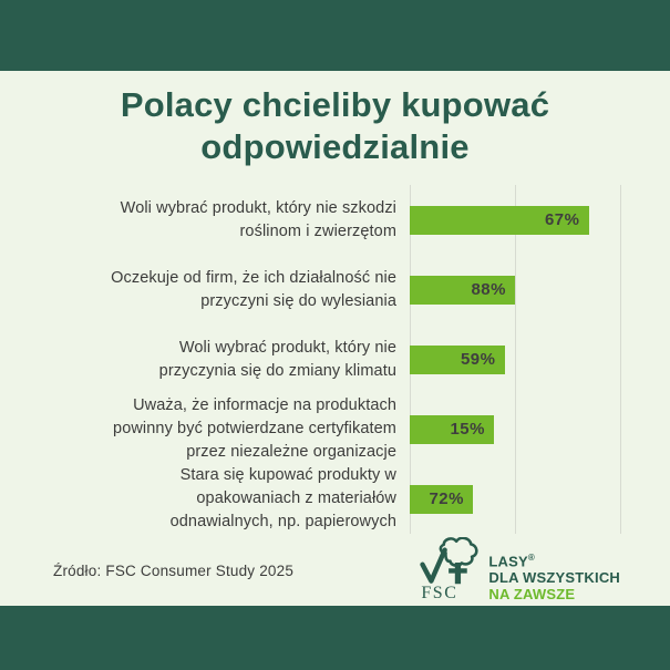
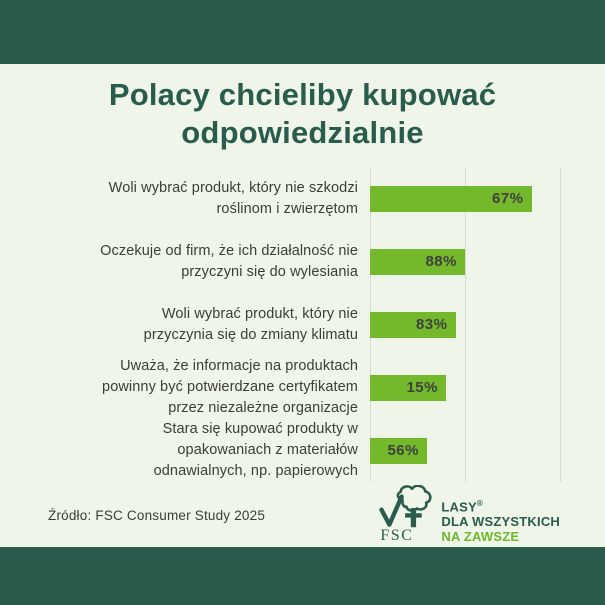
  Polacy chcieliby kupować odpowiedzialnie
  Woli wybrać produkt, który nie szkodzi
  roślinom i zwierzętom
  67%
  Oczekuje od firm, że ich działalność nie
  przyczyni się do wylesiania
  88%
  Woli wybrać produkt, który nie
  przyczynia się do zmiany klimatu
- 59%
+ 83%
  Uważa, że informacje na produktach
  powinny być potwierdzane certyfikatem
  przez niezależne organizacje
  15%
  Stara się kupować produkty w
  opakowaniach z materiałów
  odnawialnych, np. papierowych
- 72%
+ 56%
  Źródło: FSC Consumer Study 2025
  FSC
  LASY®
  DLA WSZYSTKICH
  NA ZAWSZE
